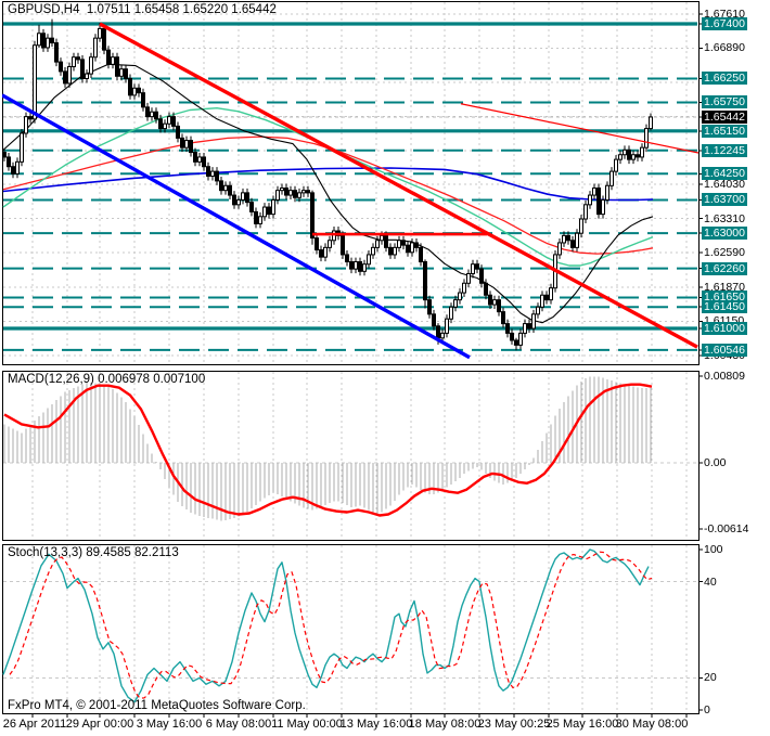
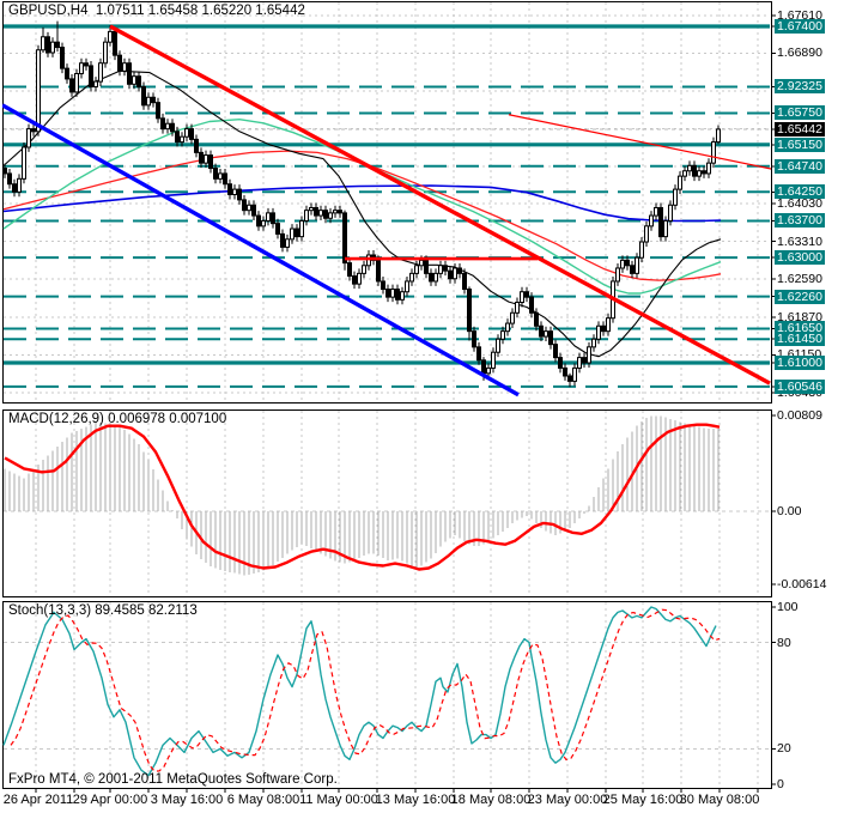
  GBPUSD,H4 1.07511 1.65458 1.65220 1.65442
  MACD(12,26,9) 0.006978 0.007100
  Stoch(13,3,3) 89.4585 82.2113
  FxPro MT4, © 2001-2011 MetaQuotes Software Corp.
  1.67610
  1.66890
  1.64030
  1.63310
  1.62590
  1.61870
  1.67400
- 1.66250
+ 2.92325
  1.65750
  1.65150
- 1.12245
+ 1.64740
  1.64250
  1.63700
  1.63000
  1.62260
  1.61650
  1.61450
  1.61000
  1.60546
  1.65442
  0.00809
  0.00
  -0.00614
  100
- 40
+ 80
  20
  0
  26 Apr 2011
  29 Apr 00:00
  3 May 16:00
  6 May 08:00
  11 May 00:00
  13 May 16:00
  18 May 08:00
- 23 May 00:25
+ 23 May 00:00
  25 May 16:00
  30 May 08:00
